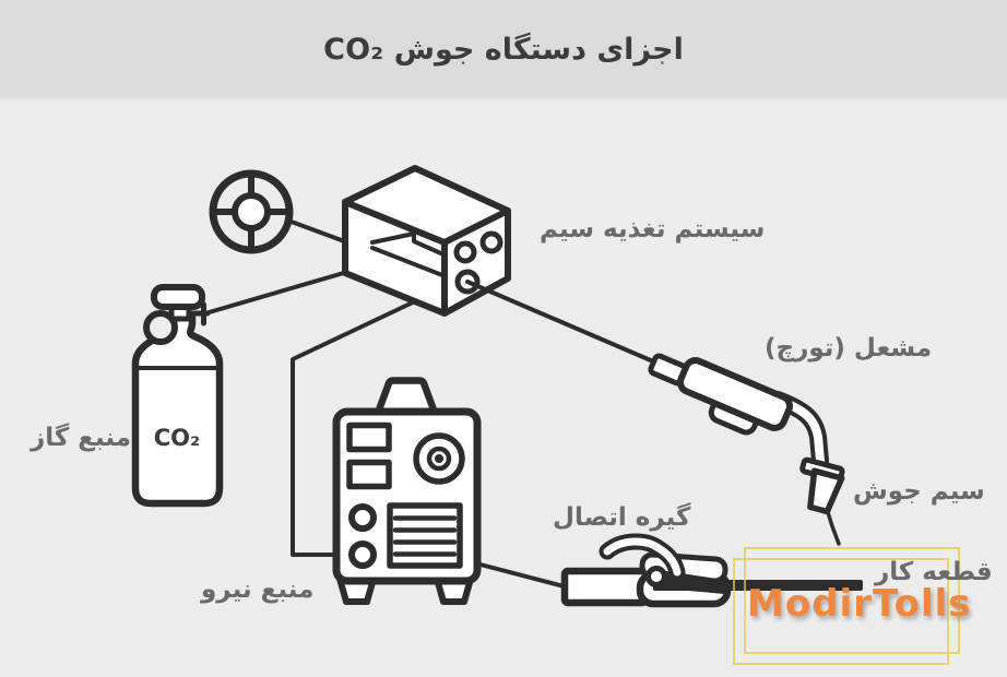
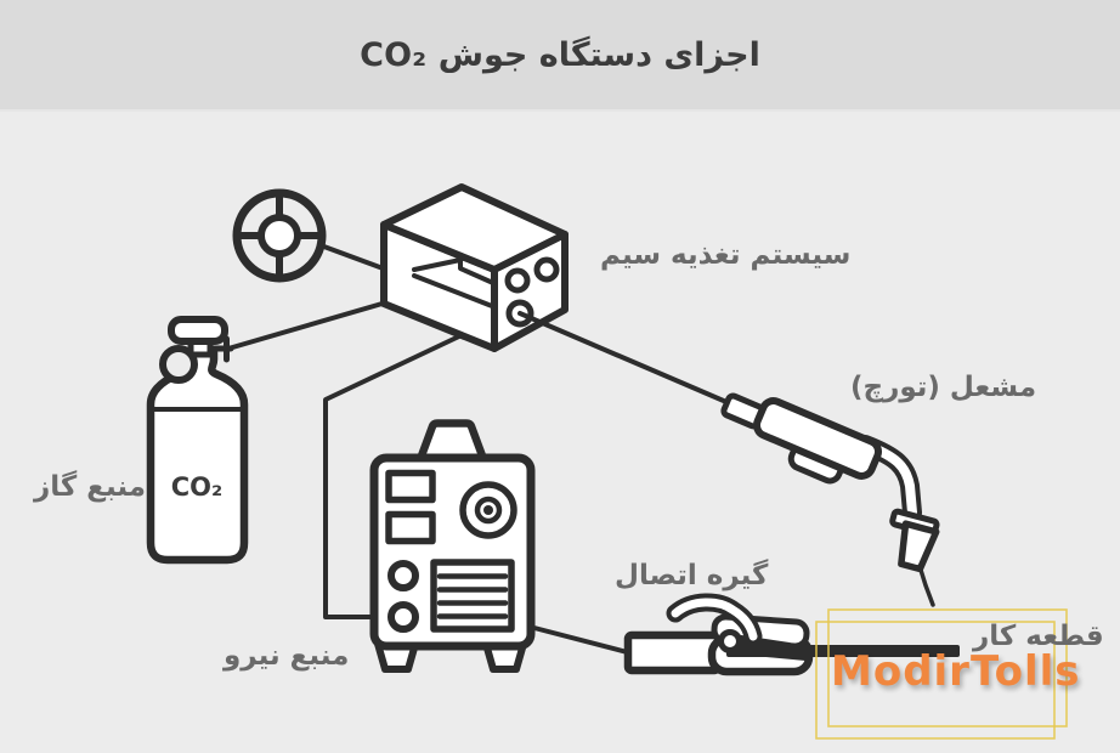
  اجزای دستگاه جوش CO₂
  سیستم تغذیه سیم
  منبع گاز
  مشعل (تورچ)
- سیم جوش
  گیره اتصال
  قطعه کار
  منبع نیرو
  CO₂
  ModirTolls
